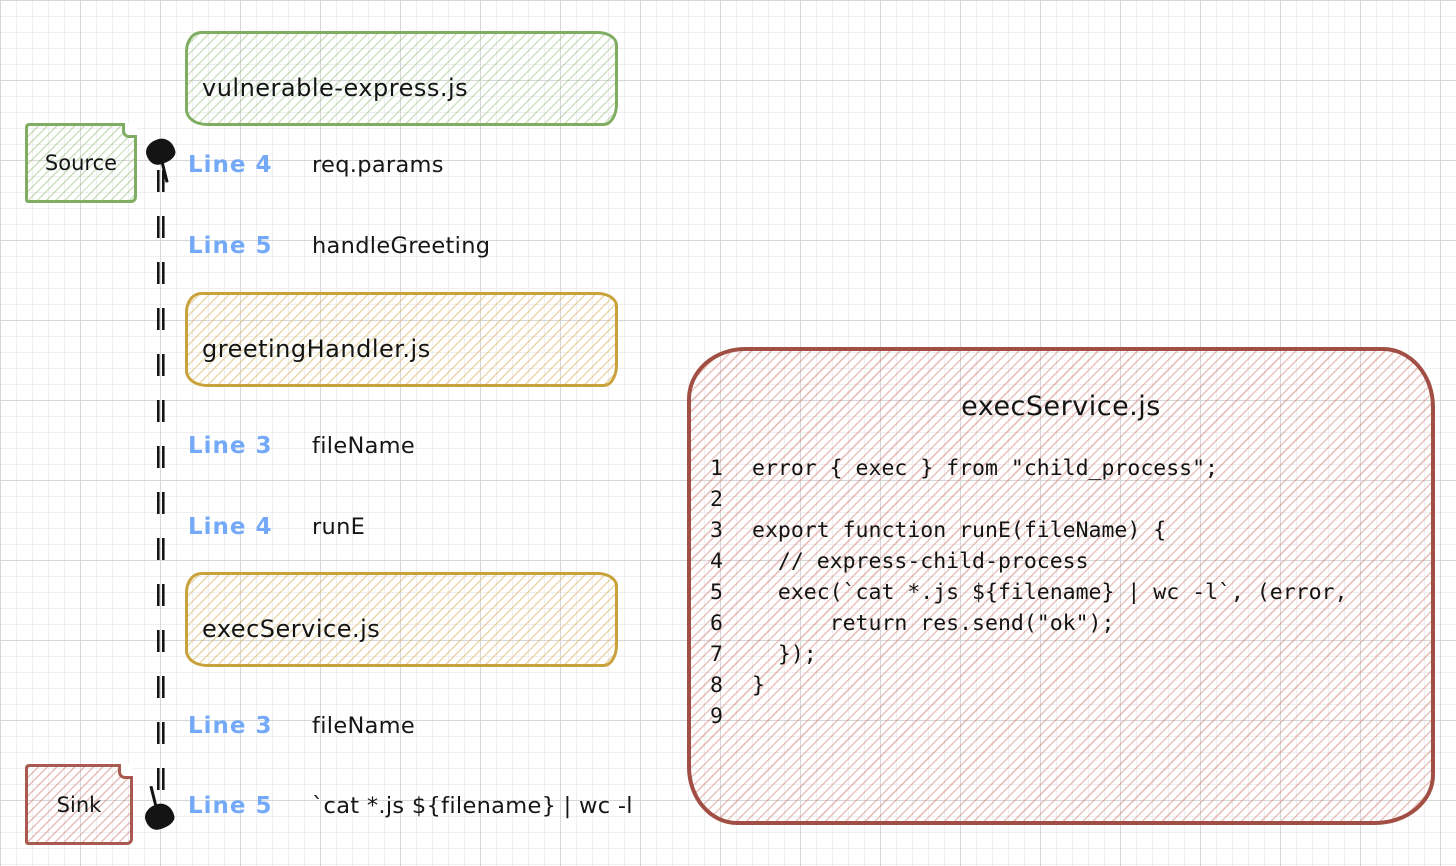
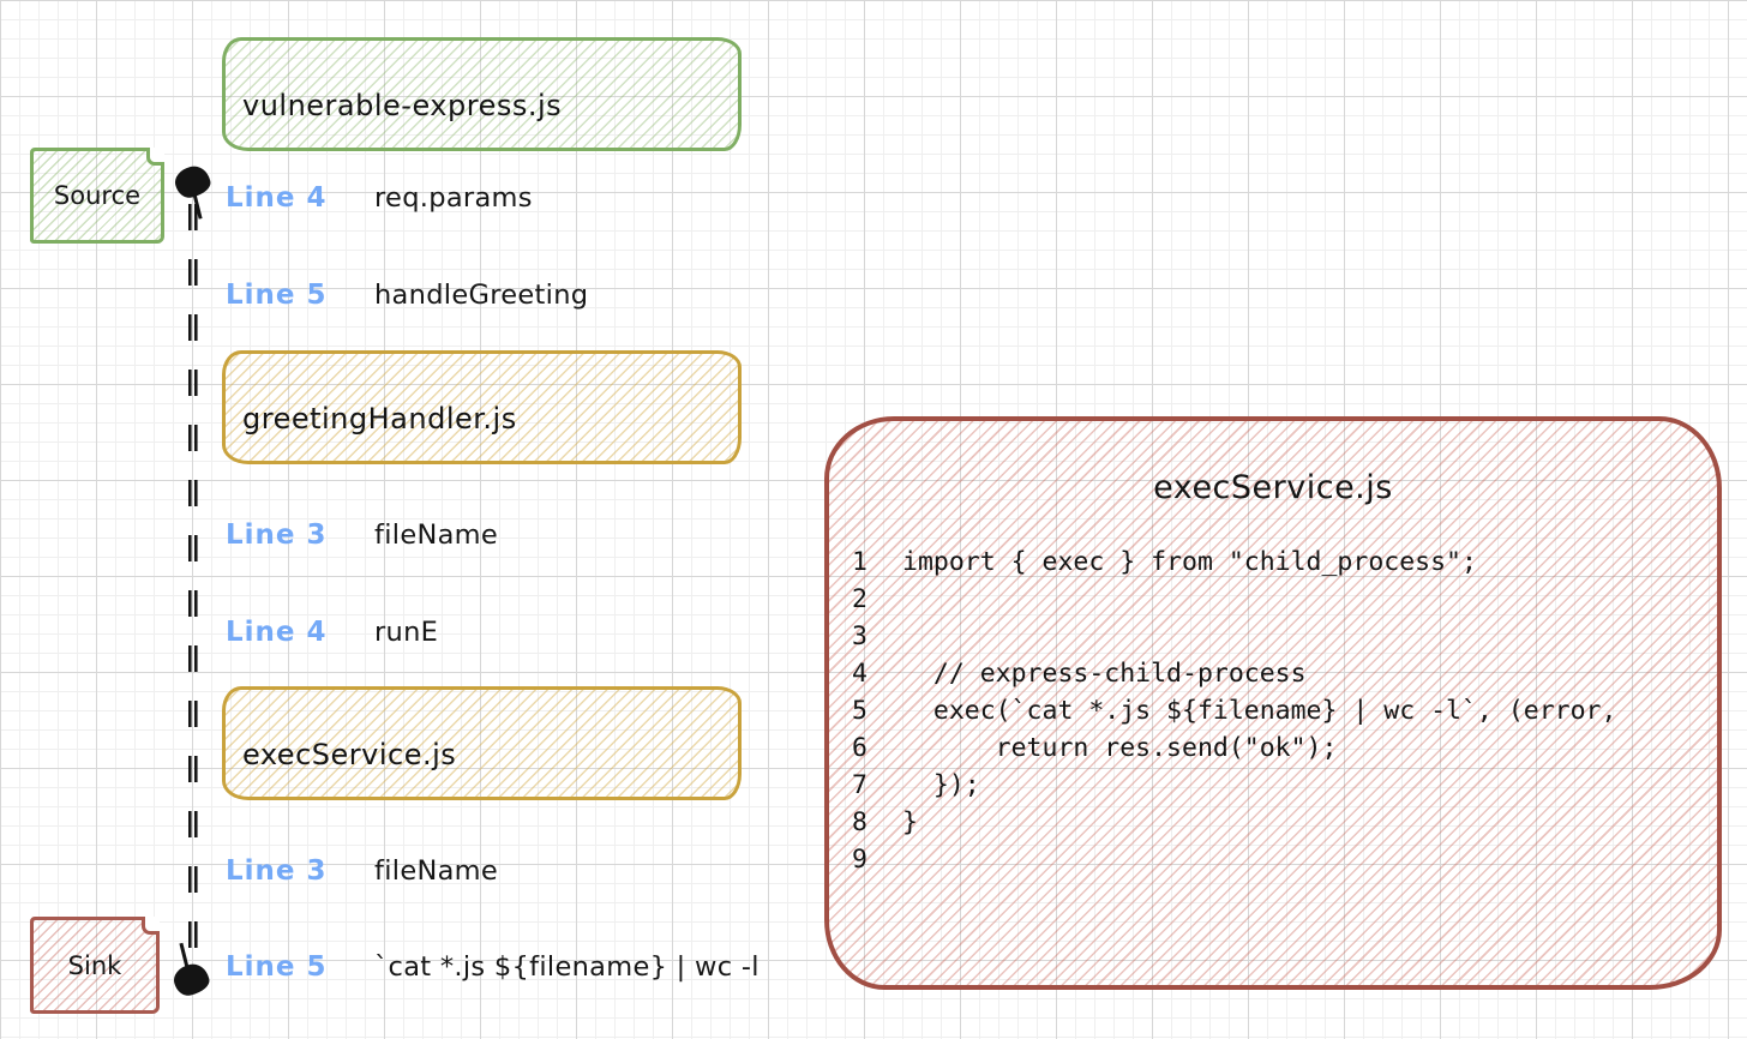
  vulnerable-express.js
  Source
  Line 4
  req.params
  Line 5
  handleGreeting
  Line 3
  fileName
  Line 4
  runE
  Line 3
  fileName
  Line 5
  `cat *.js ${filename} | wc -l
  greetingHandler.js
  execService.js
  Sink
  execService.js
  1
- error { exec } from "child_process";
+ import { exec } from "child_process";
  2
  3
- export function runE(fileName) {
  4
  // express-child-process
  5
  exec(`cat *.js ${filename} | wc -l`, (error,
  6
  return res.send("ok");
  7
  });
  8
  }
  9
